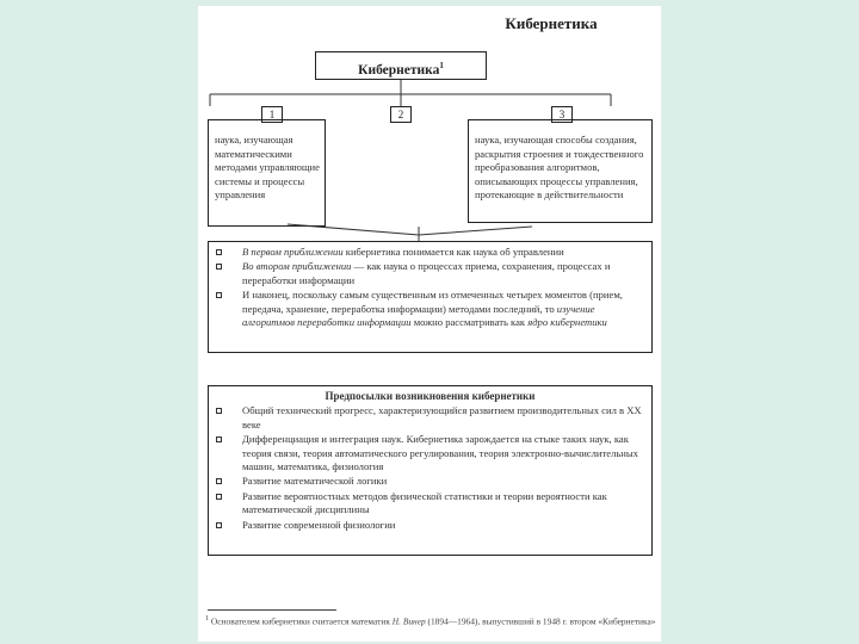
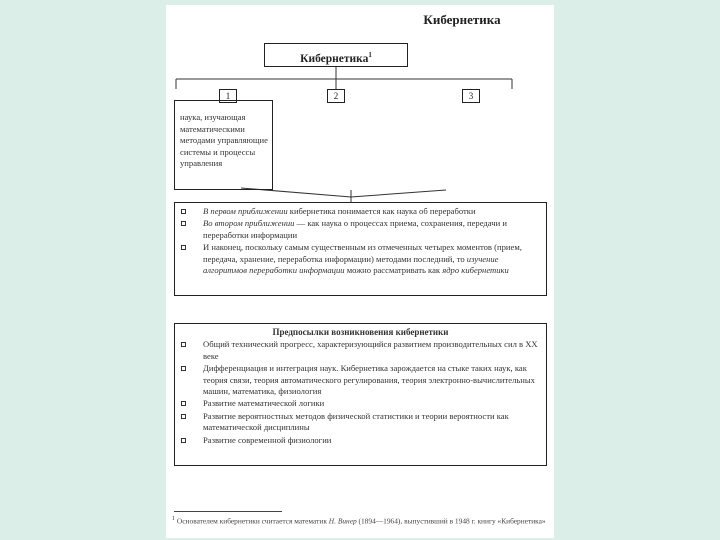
  Кибернетика
  Кибернетика1
  1
  наука, изучающая математическими методами управляющие системы и процессы управления
  2
  3
- наука, изучающая способы создания, раскрытия строения и тождественного преобразования алгоритмов, описывающих процессы управления, протекающие в действительности
- В первом приближении кибернетика понимается как наука об управлении
+ В первом приближении кибернетика понимается как наука об переработки
- Во втором приближении — как наука о процессах приема, сохранения, процессах и переработки информации
+ Во втором приближении — как наука о процессах приема, сохранения, передачи и переработки информации
  И наконец, поскольку самым существенным из отмеченных четырех моментов (прием, передача, хранение, переработка информации) методами последний, то изучение алгоритмов переработки информации можно рассматривать как ядро кибернетики
  Предпосылки возникновения кибернетики
  Общий технический прогресс, характеризующийся развитием производительных сил в XX веке
  Дифференциация и интеграция наук. Кибернетика зарождается на стыке таких наук, как теория связи, теория автоматического регулирования, теория электронно-вычислительных машин, математика, физиология
  Развитие математической логики
  Развитие вероятностных методов физической статистики и теории вероятности как математической дисциплины
  Развитие современной физиологии
- Основателем кибернетики считается математик Н. Винер (1894—1964), выпустивший в 1948 г. втором «Кибернетика»
+ Основателем кибернетики считается математик Н. Винер (1894—1964), выпустивший в 1948 г. книгу «Кибернетика»
